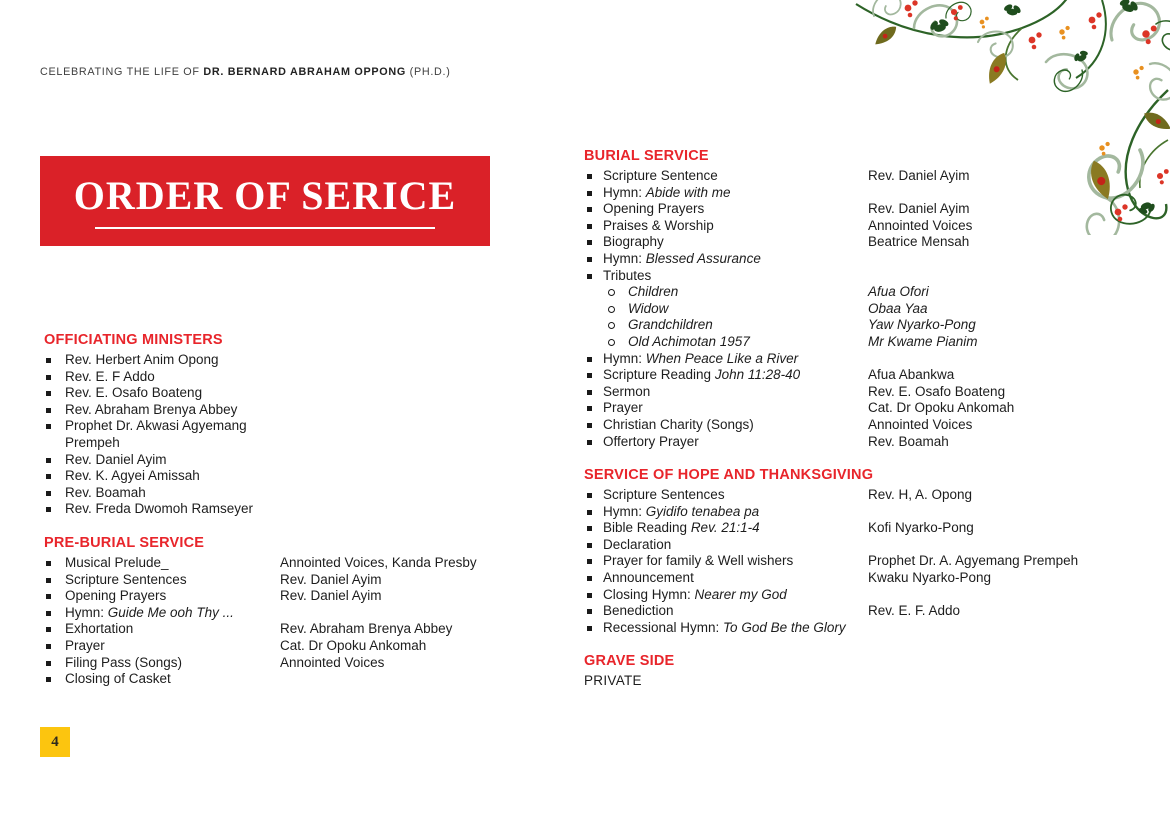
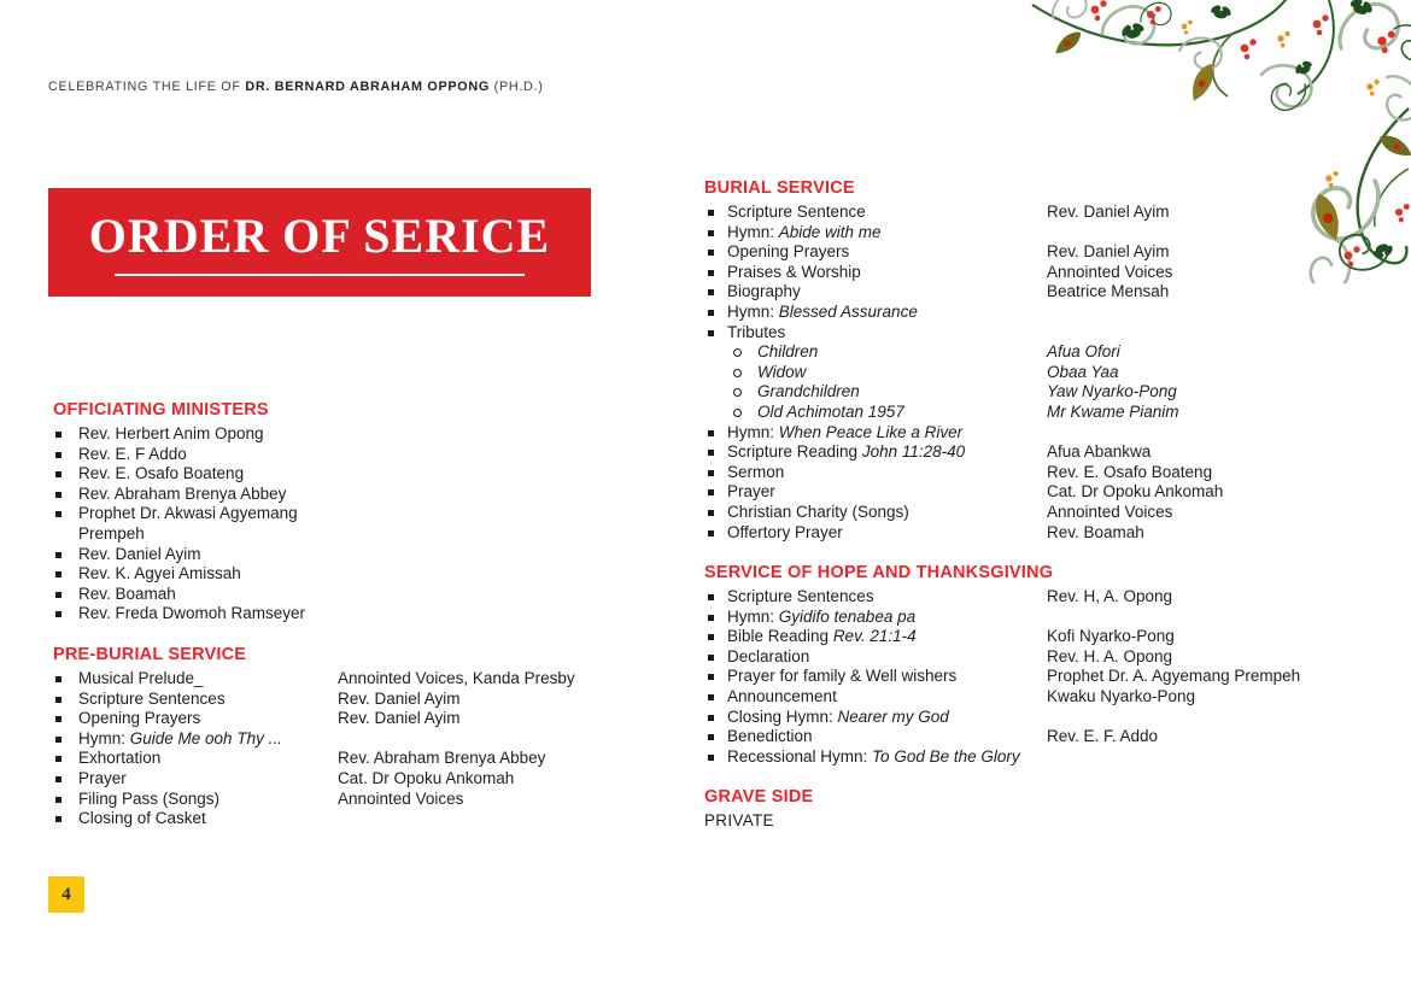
  CELEBRATING THE LIFE OF DR. BERNARD ABRAHAM OPPONG (PH.D.)
  ORDER OF SERICE
  OFFICIATING MINISTERS
  Rev. Herbert Anim Opong
  Rev. E. F Addo
  Rev. E. Osafo Boateng
  Rev. Abraham Brenya Abbey
  Prophet Dr. Akwasi Agyemang Prempeh
  Rev. Daniel Ayim
  Rev. K. Agyei Amissah
  Rev. Boamah
  Rev. Freda Dwomoh Ramseyer
  PRE-BURIAL SERVICE
  Musical Prelude_
  Annointed Voices, Kanda Presby
  Scripture Sentences
  Rev. Daniel Ayim
  Opening Prayers
  Rev. Daniel Ayim
  Hymn: Guide Me ooh Thy ...
  Exhortation
  Rev. Abraham Brenya Abbey
  Prayer
  Cat. Dr Opoku Ankomah
  Filing Pass (Songs)
  Annointed Voices
  Closing of Casket
  BURIAL SERVICE
  Scripture Sentence
  Rev. Daniel Ayim
  Hymn: Abide with me
  Opening Prayers
  Rev. Daniel Ayim
  Praises & Worship
  Annointed Voices
  Biography
  Beatrice Mensah
  Hymn: Blessed Assurance
  Tributes
  Children
  Afua Ofori
  Widow
  Obaa Yaa
  Grandchildren
  Yaw Nyarko-Pong
  Old Achimotan 1957
  Mr Kwame Pianim
  Hymn: When Peace Like a River
  Scripture Reading John 11:28-40
  Afua Abankwa
  Sermon
  Rev. E. Osafo Boateng
  Prayer
  Cat. Dr Opoku Ankomah
  Christian Charity (Songs)
  Annointed Voices
  Offertory Prayer
  Rev. Boamah
  SERVICE OF HOPE AND THANKSGIVING
  Scripture Sentences
  Rev. H, A. Opong
  Hymn: Gyidifo tenabea pa
  Bible Reading Rev. 21:1-4
  Kofi Nyarko-Pong
  Declaration
+ Rev. H. A. Opong
  Prayer for family & Well wishers
  Prophet Dr. A. Agyemang Prempeh
  Announcement
  Kwaku Nyarko-Pong
  Closing Hymn: Nearer my God
  Benediction
  Rev. E. F. Addo
  Recessional Hymn: To God Be the Glory
  GRAVE SIDE
  PRIVATE
  4
